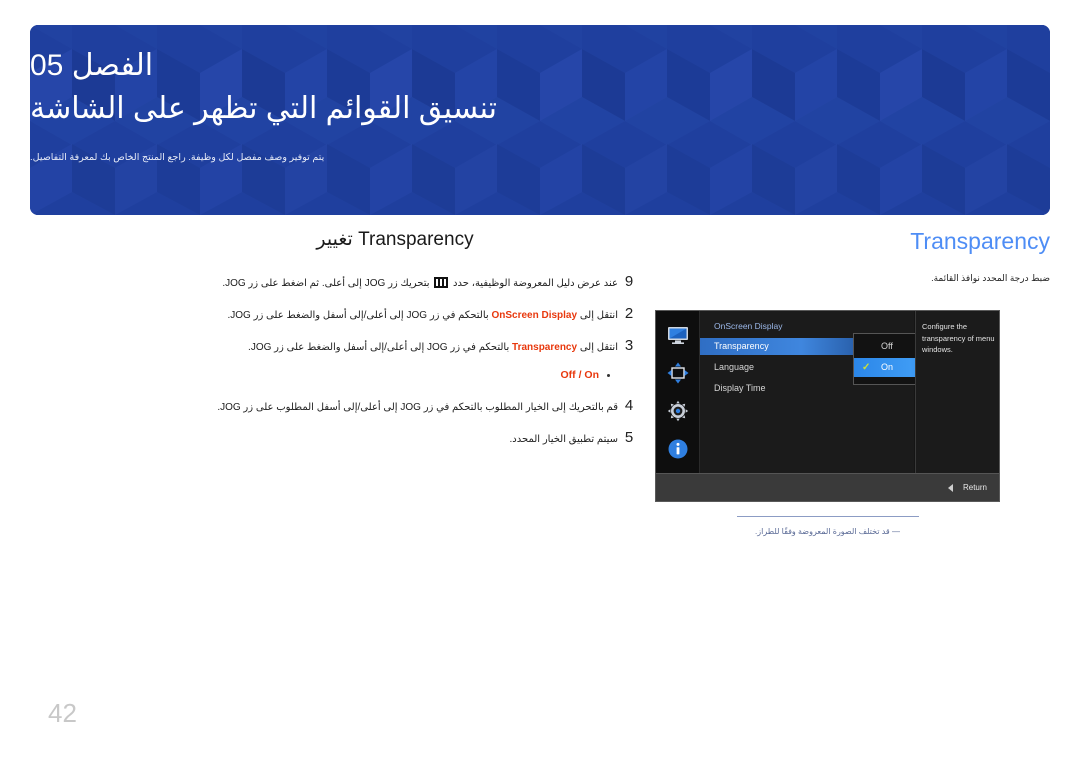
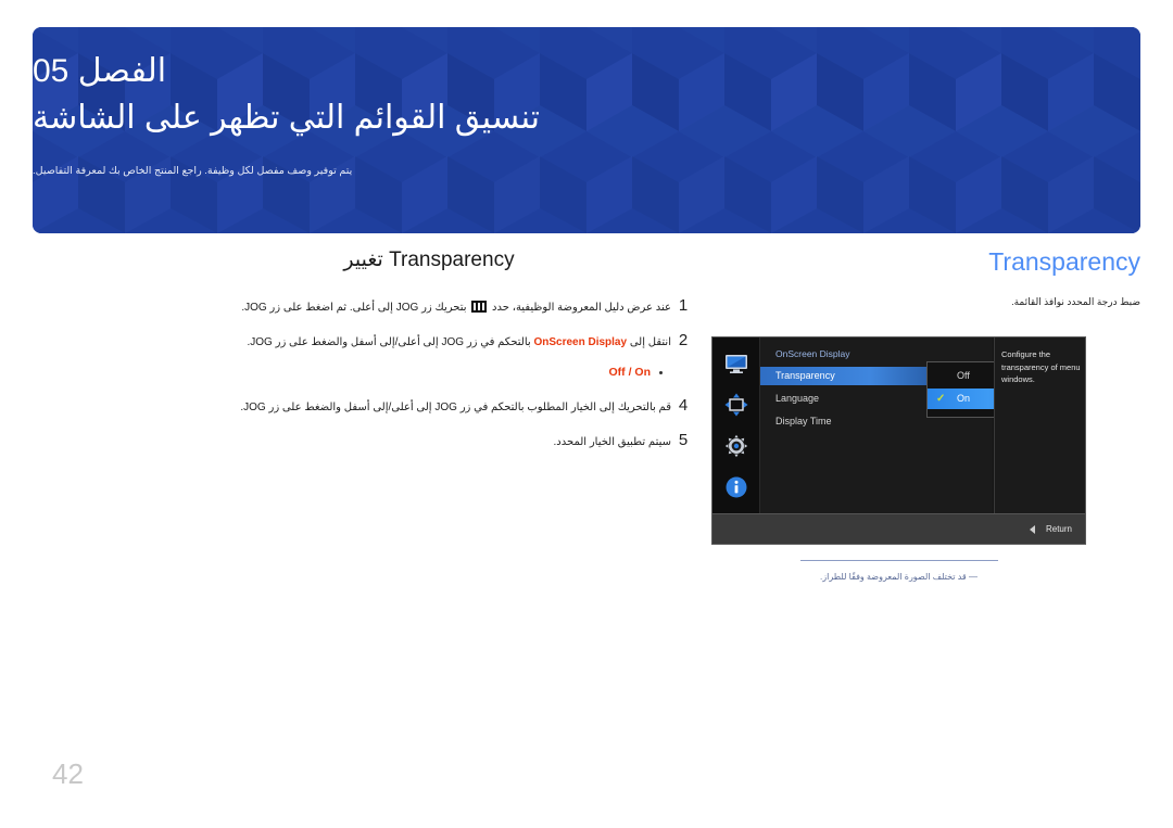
  الفصل 05
  تنسيق القوائم التي تظهر على الشاشة
  يتم توفير وصف مفصل لكل وظيفة. راجع المنتج الخاص بك لمعرفة التفاصيل.
  Transparency تغيير
- 9
+ 1
  عند عرض دليل المعروضة الوظيفية، حدد بتحريك زر JOG إلى أعلى. ثم اضغط على زر JOG.
  2
  انتقل إلى OnScreen Display بالتحكم في زر JOG إلى أعلى/إلى أسفل والضغط على زر JOG.
- 3
- انتقل إلى Transparency بالتحكم في زر JOG إلى أعلى/إلى أسفل والضغط على زر JOG.
  Off / On
  4
- قم بالتحريك إلى الخيار المطلوب بالتحكم في زر JOG إلى أعلى/إلى أسفل المطلوب على زر JOG.
+ قم بالتحريك إلى الخيار المطلوب بالتحكم في زر JOG إلى أعلى/إلى أسفل والضغط على زر JOG.
  5
  سيتم تطبيق الخيار المحدد.
  Transparency
  ضبط درجة المحدد نوافذ القائمة.
  OnScreen Display
  Transparency
  Language
  Display Time
  Off
  ✓
  On
  Configure the transparency of menu windows.
  Return
  ― قد تختلف الصورة المعروضة وفقًا للطراز.
  42
